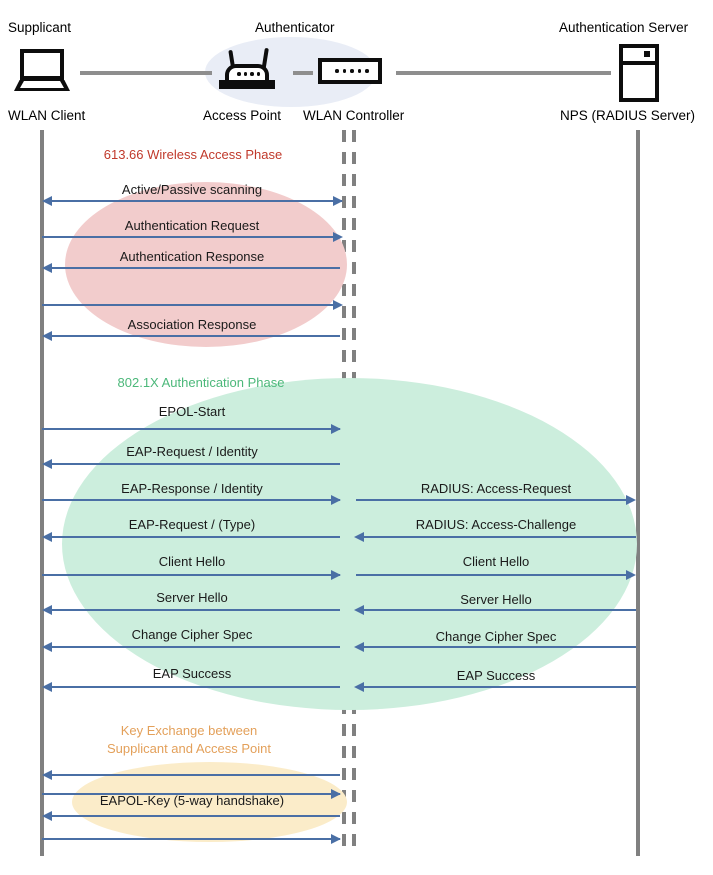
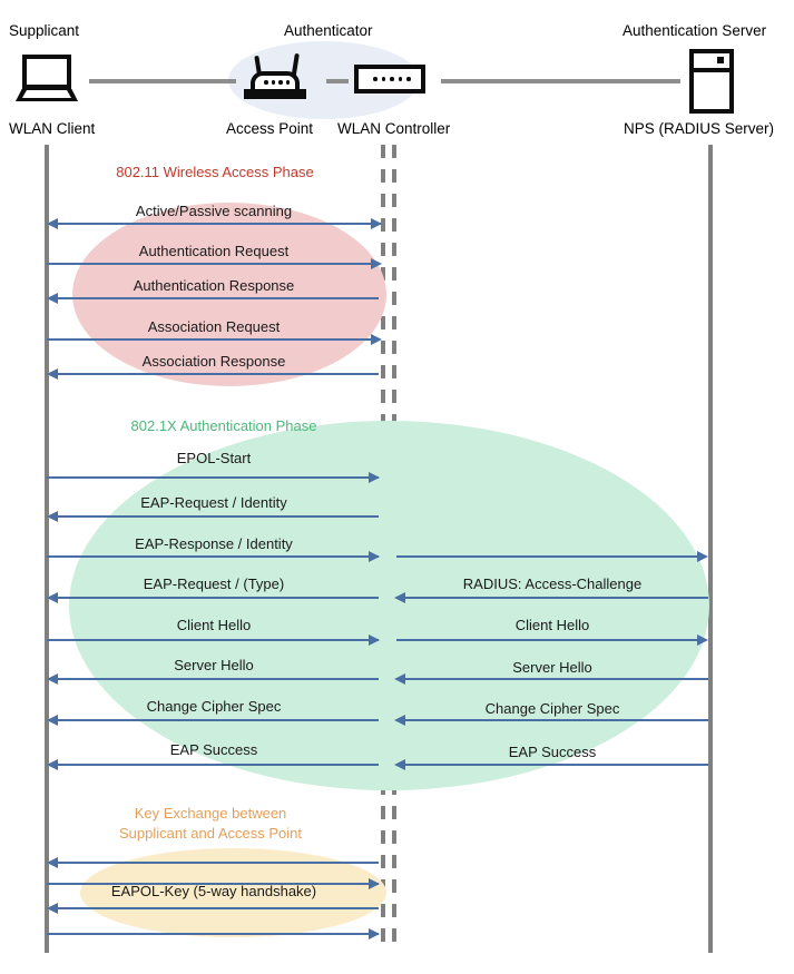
  Supplicant
  Authenticator
  Authentication Server
  WLAN Client
  Access Point
  WLAN Controller
  NPS (RADIUS Server)
- 613.66 Wireless Access Phase
+ 802.11 Wireless Access Phase
  Active/Passive scanning
  Authentication Request
  Authentication Response
+ Association Request
  Association Response
  802.1X Authentication Phase
  EPOL-Start
  EAP-Request / Identity
  EAP-Response / Identity
- RADIUS: Access-Request
  EAP-Request / (Type)
  RADIUS: Access-Challenge
  Client Hello
  Client Hello
  Server Hello
  Server Hello
  Change Cipher Spec
  Change Cipher Spec
  EAP Success
  EAP Success
  Key Exchange between
  Supplicant and Access Point
  EAPOL-Key (5-way handshake)
